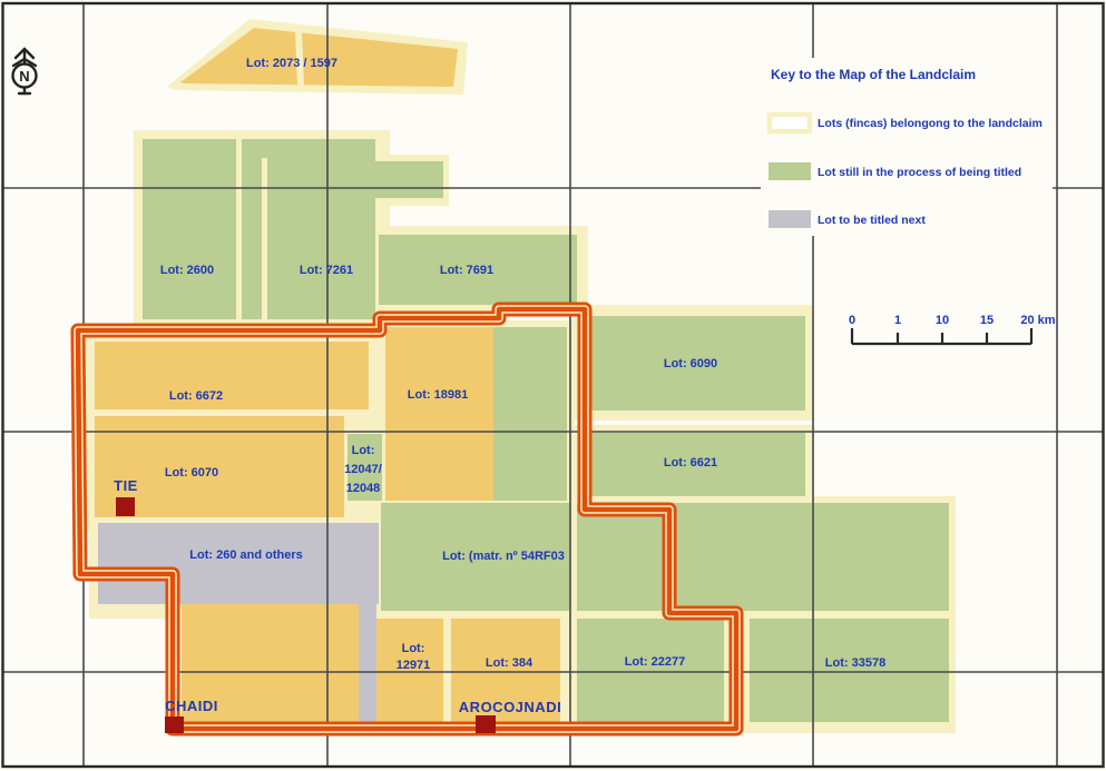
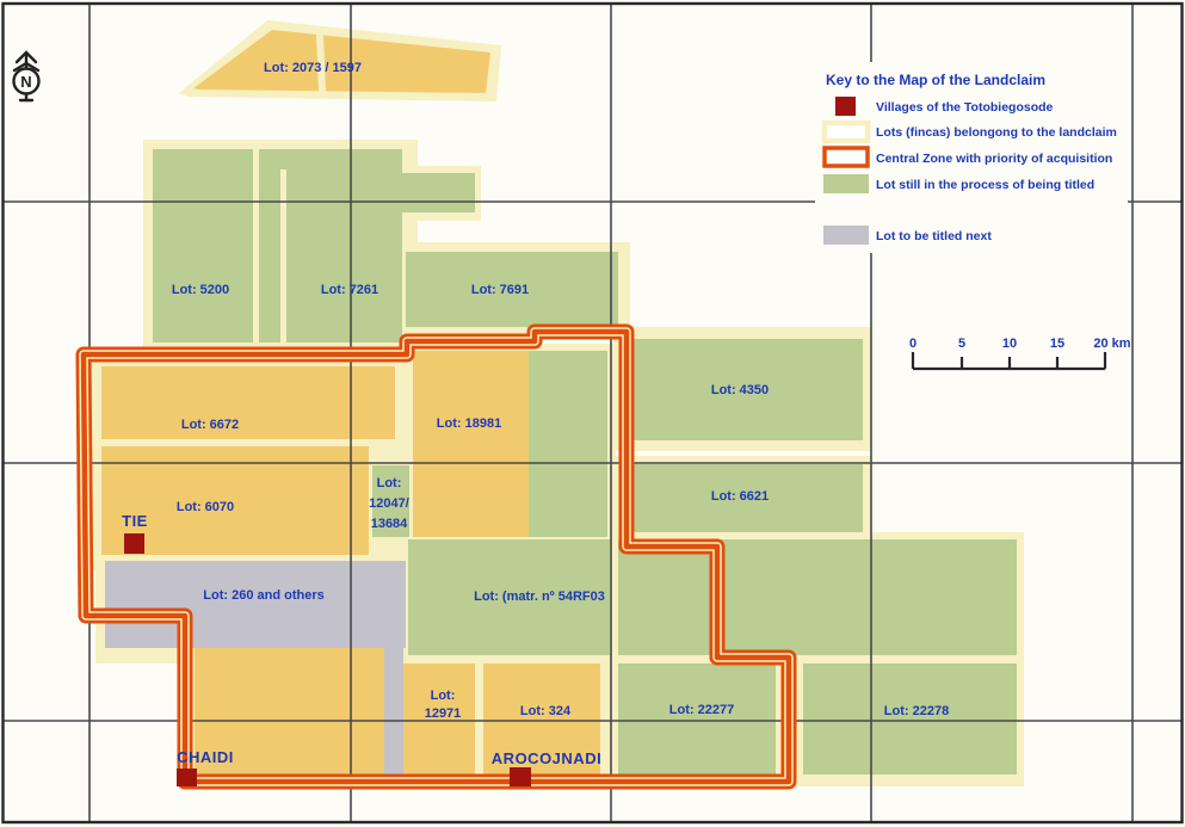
  TIE
  CHAIDI
  AROCOJNADI
  Lot: 2073 / 1597
- Lot: 2600
+ Lot: 5200
  Lot: 7261
  Lot: 7691
  Lot: 6672
  Lot: 18981
- Lot: 6090
+ Lot: 4350
  Lot: 6070
  Lot:
  12047/
- 12048
+ 13684
  Lot: 6621
  Lot: 260 and others
  Lot: (matr. nº 54RF03
  Lot:
  12971
- Lot: 384
+ Lot: 324
  Lot: 22277
- Lot: 33578
+ Lot: 22278
  Key to the Map of the Landclaim
+ Villages of the Totobiegosode
  Lots (fincas) belongong to the landclaim
+ Central Zone with priority of acquisition
  Lot still in the process of being titled
  Lot to be titled next
  0
- 1
+ 5
  10
  15
  20 km
  N
